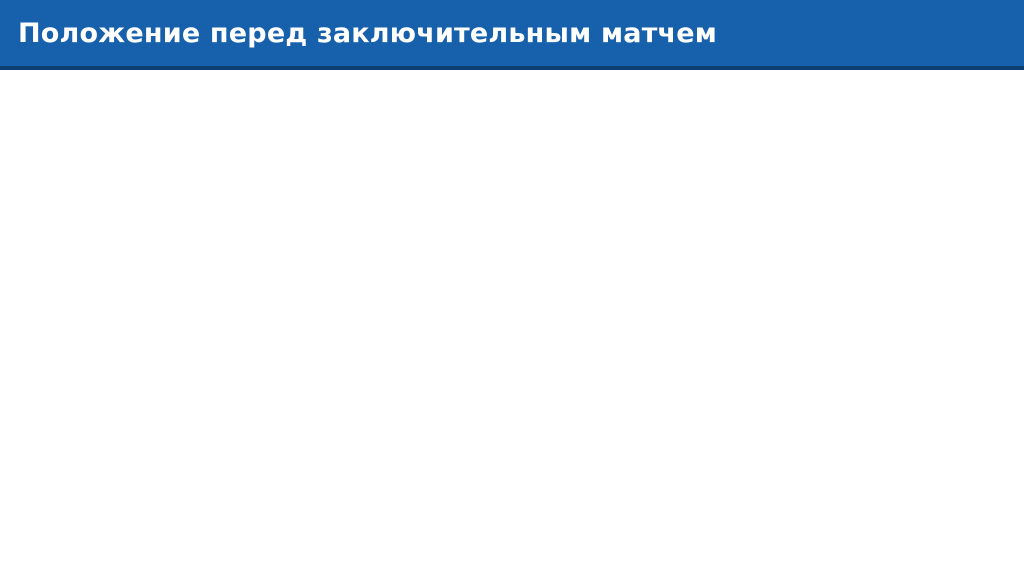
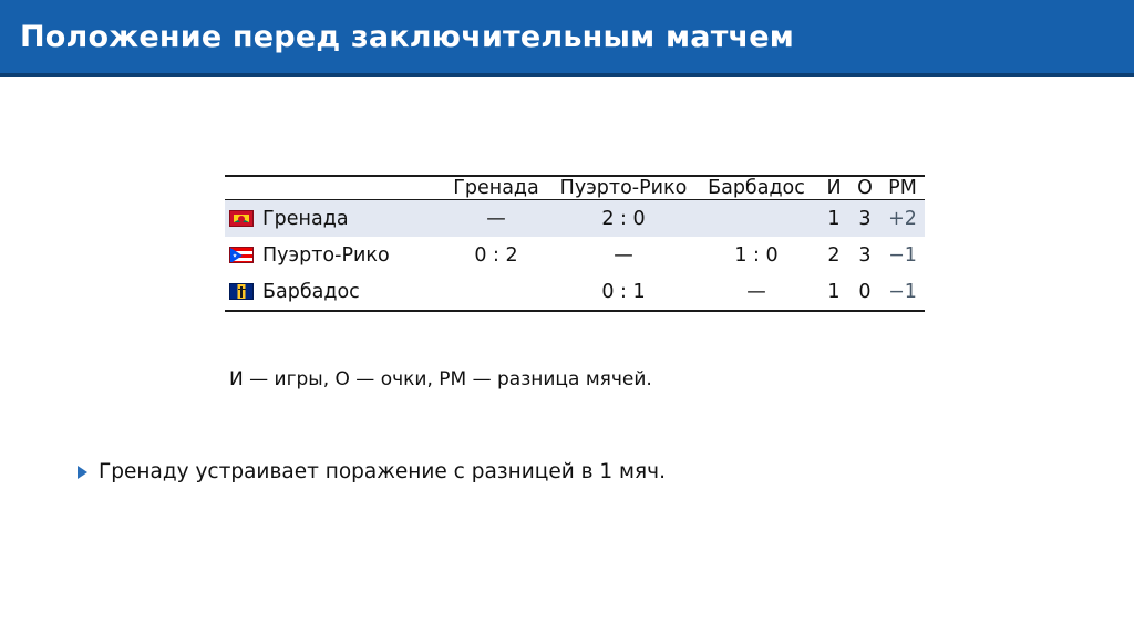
  Положение перед заключительным матчем
+ 	Гренада	Пуэрто-Рико	Барбадос	И	О	РМ
+ Гренада	—	2 : 0		1	3	+2
+ Пуэрто-Рико	0 : 2	—	1 : 0	2	3	−1
+ Барбадос		0 : 1	—	1	0	−1
+ И — игры, О — очки, РМ — разница мячей.
+ Гренаду устраивает поражение с разницей в 1 мяч.
